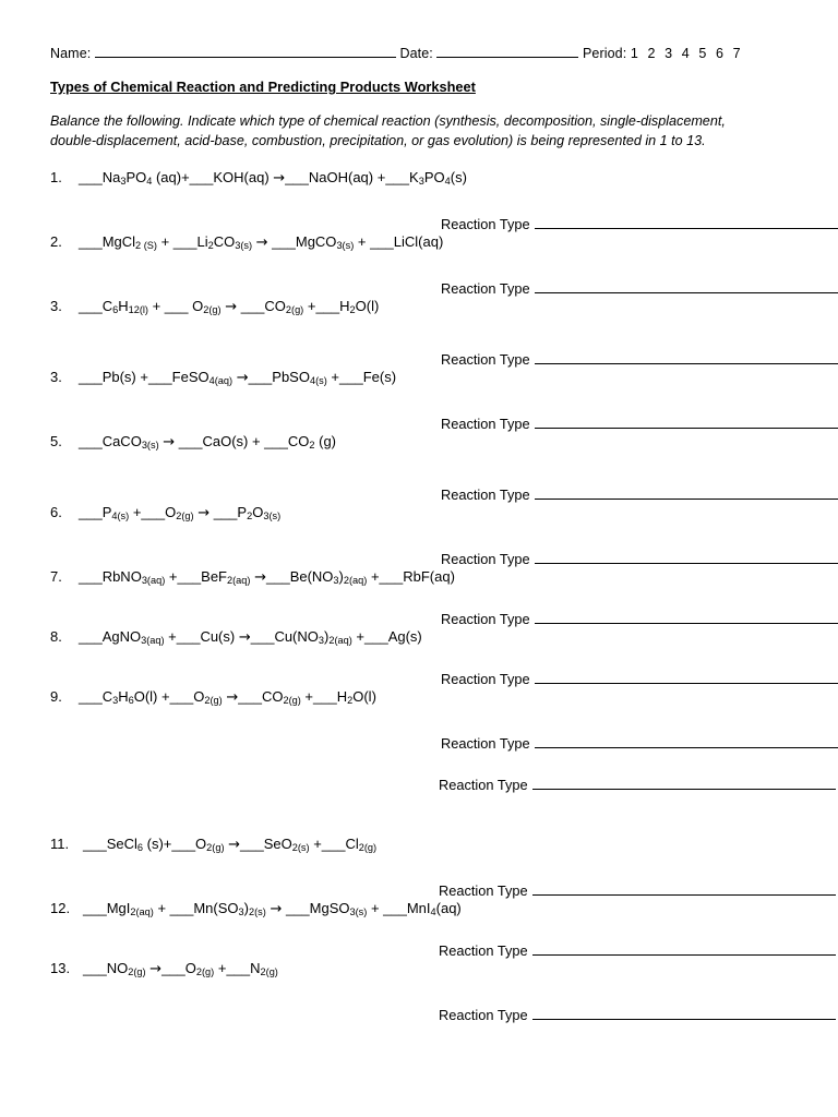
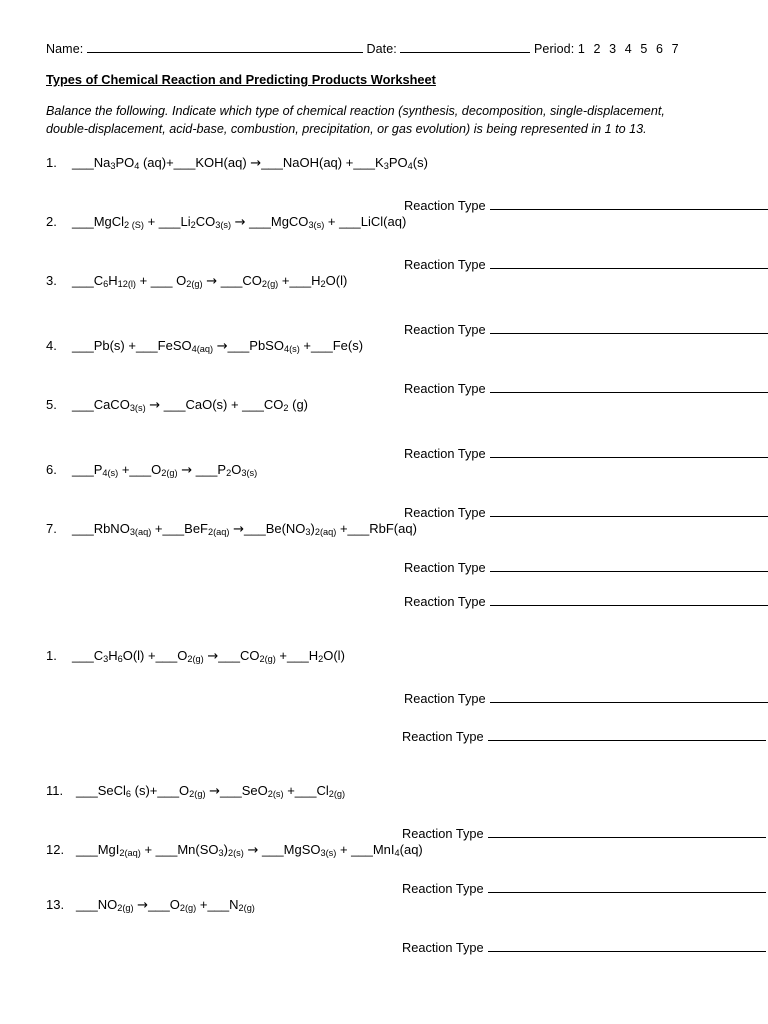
  Name: Date: Period: 1 2 3 4 5 6 7
  Types of Chemical Reaction and Predicting Products Worksheet
  Balance the following. Indicate which type of chemical reaction (synthesis, decomposition, single-displacement, double-displacement, acid-base, combustion, precipitation, or gas evolution) is being represented in 1 to 13.
  1. ___Na3PO4 (aq)+___KOH(aq) →___NaOH(aq) +___K3PO4(s)
  Reaction Type
  2. ___MgCl2 (S) + ___Li2CO3(s) → ___MgCO3(s) + ___LiCl(aq)
  Reaction Type
  3. ___C6H12(l) + ___ O2(g) → ___CO2(g) +___H2O(l)
  Reaction Type
- 3. ___Pb(s) +___FeSO4(aq) →___PbSO4(s) +___Fe(s)
+ 4. ___Pb(s) +___FeSO4(aq) →___PbSO4(s) +___Fe(s)
  Reaction Type
  5. ___CaCO3(s) → ___CaO(s) + ___CO2 (g)
  Reaction Type
  6. ___P4(s) +___O2(g) → ___P2O3(s)
  Reaction Type
  7. ___RbNO3(aq) +___BeF2(aq) →___Be(NO3)2(aq) +___RbF(aq)
  Reaction Type
- 8. ___AgNO3(aq) +___Cu(s) →___Cu(NO3)2(aq) +___Ag(s)
  Reaction Type
- 9. ___C3H6O(l) +___O2(g) →___CO2(g) +___H2O(l)
+ 1. ___C3H6O(l) +___O2(g) →___CO2(g) +___H2O(l)
  Reaction Type
  Reaction Type
  11. ___SeCl6 (s)+___O2(g) →___SeO2(s) +___Cl2(g)
  Reaction Type
  12. ___MgI2(aq) + ___Mn(SO3)2(s) → ___MgSO3(s) + ___MnI4(aq)
  Reaction Type
  13. ___NO2(g) →___O2(g) +___N2(g)
  Reaction Type
